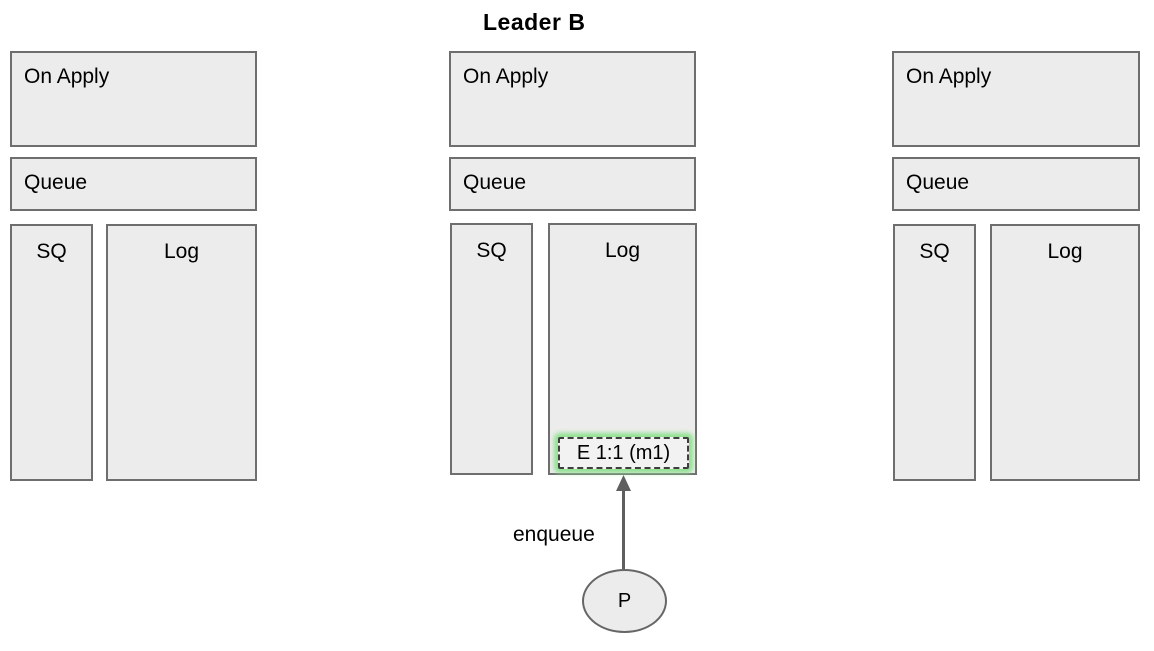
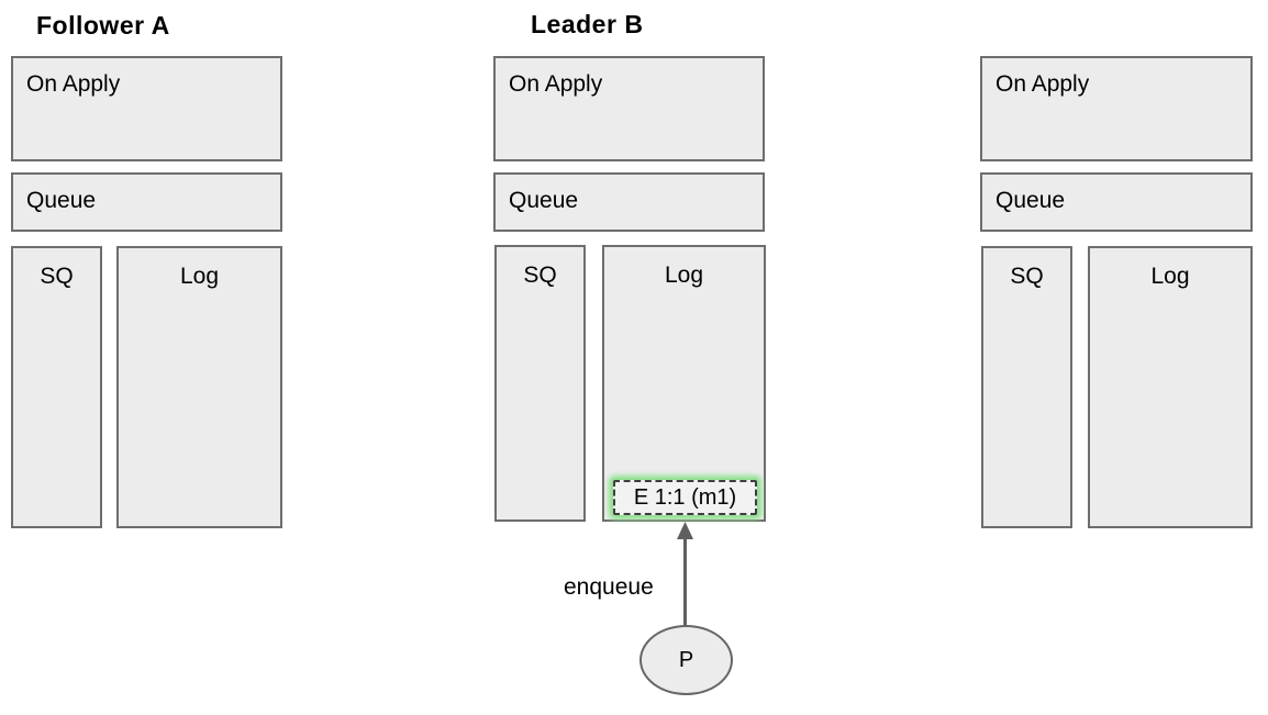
+ Follower A
  On Apply
  Queue
  SQ
  Log
  Leader B
  On Apply
  Queue
  SQ
  Log
  E 1:1 (m1)
  On Apply
  Queue
  SQ
  Log
  enqueue
  P
